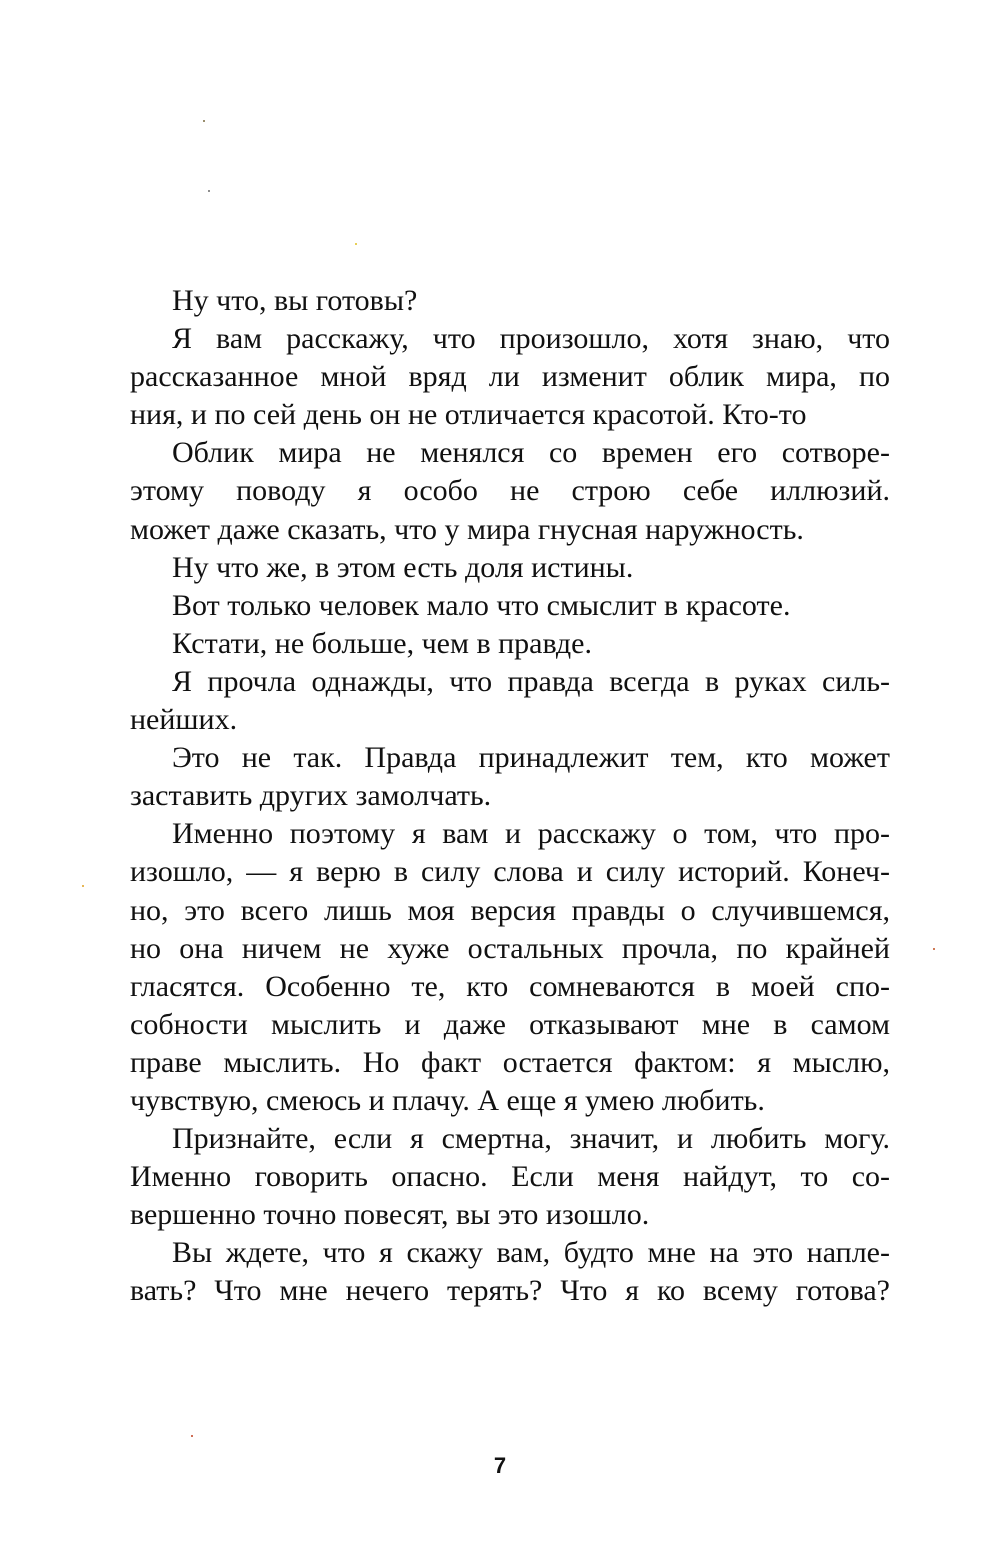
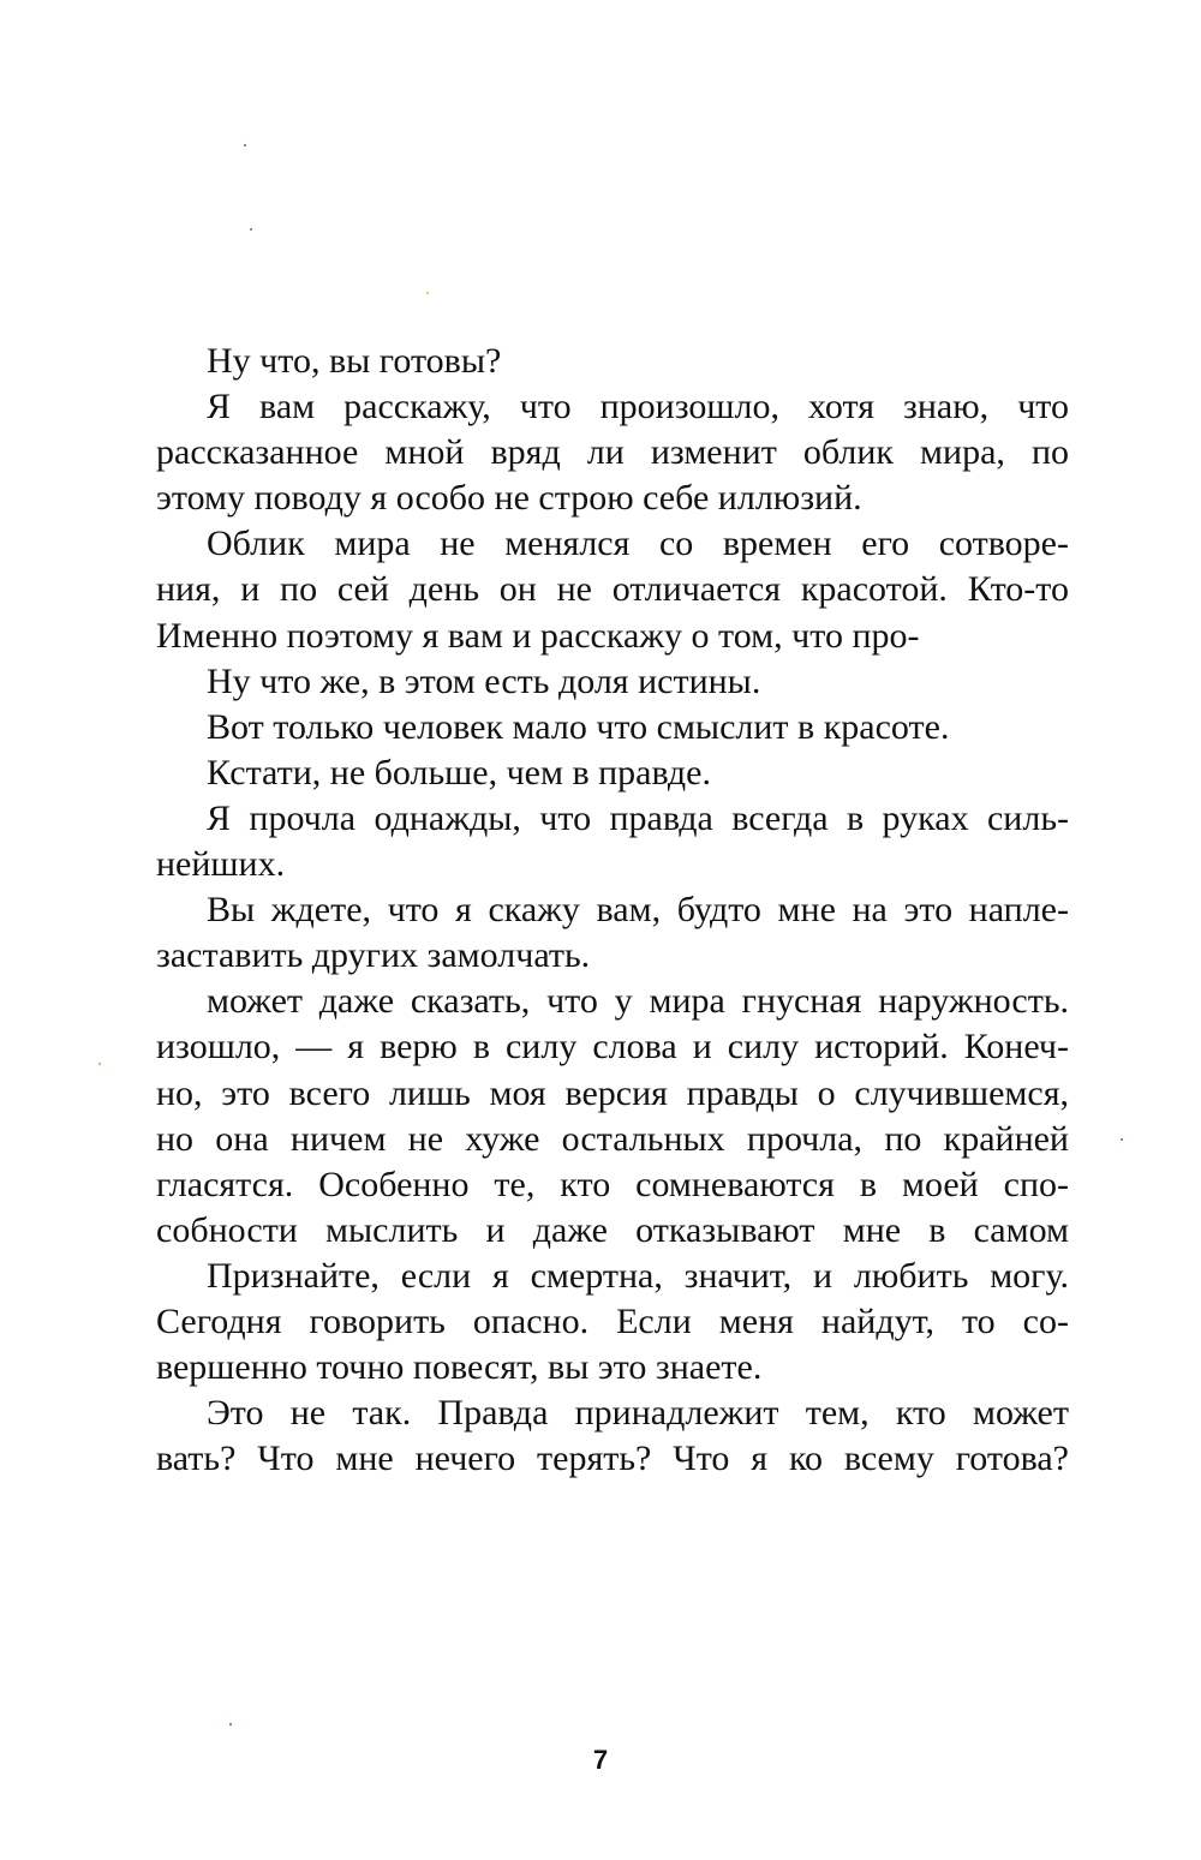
  Ну что, вы готовы?
  Я вам расскажу, что произошло, хотя знаю, что
  рассказанное мной вряд ли изменит облик мира, по
- ния, и по сей день он не отличается красотой. Кто-то
+ этому поводу я особо не строю себе иллюзий.
  Облик мира не менялся со времен его сотворе-
- этому поводу я особо не строю себе иллюзий.
+ ния, и по сей день он не отличается красотой. Кто-то
- может даже сказать, что у мира гнусная наружность.
+ Именно поэтому я вам и расскажу о том, что про-
  Ну что же, в этом есть доля истины.
  Вот только человек мало что смыслит в красоте.
  Кстати, не больше, чем в правде.
  Я прочла однажды, что правда всегда в руках силь-
  нейших.
- Это не так. Правда принадлежит тем, кто может
+ Вы ждете, что я скажу вам, будто мне на это напле-
  заставить других замолчать.
- Именно поэтому я вам и расскажу о том, что про-
+ может даже сказать, что у мира гнусная наружность.
  изошло, — я верю в силу слова и силу историй. Конеч-
  но, это всего лишь моя версия правды о случившемся,
  но она ничем не хуже остальных прочла, по крайней
  гласятся. Особенно те, кто сомневаются в моей спо-
  собности мыслить и даже отказывают мне в самом
- праве мыслить. Но факт остается фактом: я мыслю,
- чувствую, смеюсь и плачу. А еще я умею любить.
  Признайте, если я смертна, значит, и любить могу.
- Именно говорить опасно. Если меня найдут, то со-
+ Сегодня говорить опасно. Если меня найдут, то со-
- вершенно точно повесят, вы это изошло.
+ вершенно точно повесят, вы это знаете.
- Вы ждете, что я скажу вам, будто мне на это напле-
+ Это не так. Правда принадлежит тем, кто может
  вать? Что мне нечего терять? Что я ко всему готова?
  7
